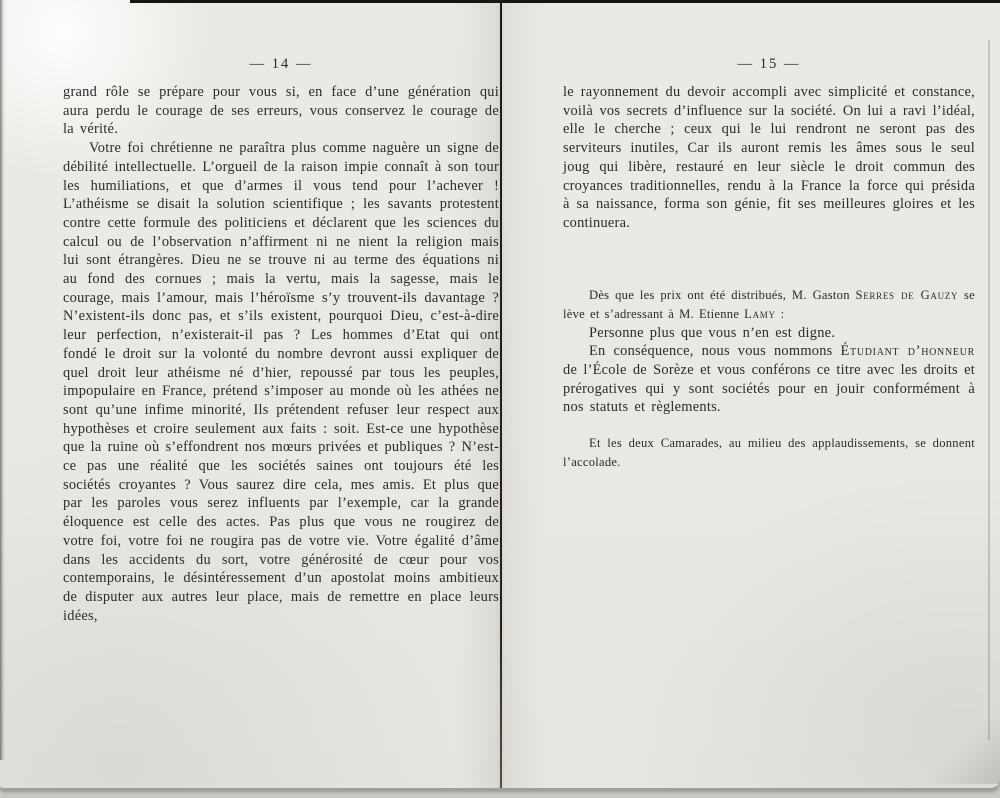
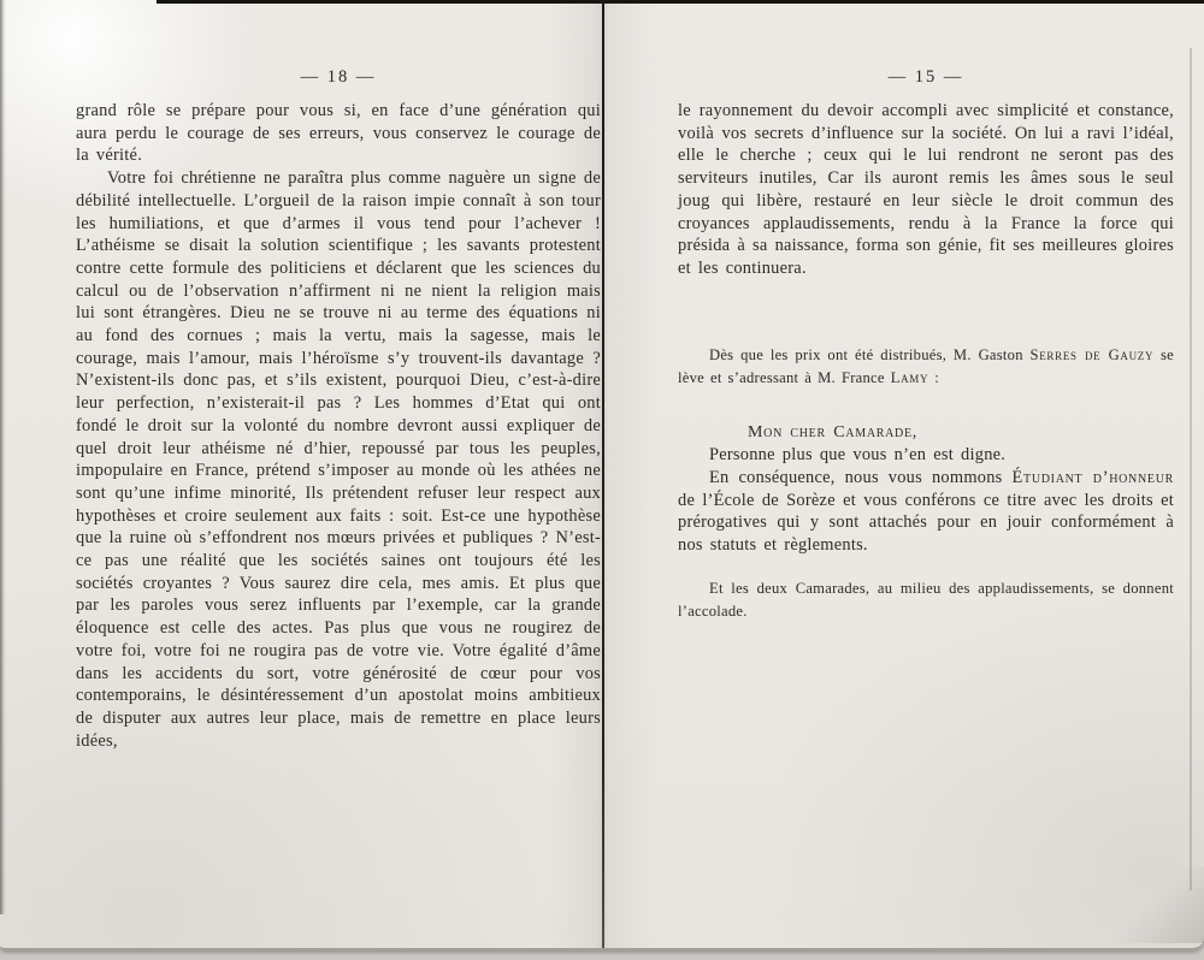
- — 14 —
+ — 18 —
  grand rôle se prépare pour vous si, en face d’une génération qui aura perdu le courage de ses erreurs, vous conservez le courage de la vérité.
  Votre foi chrétienne ne paraîtra plus comme naguère un signe de débilité intellectuelle. L’orgueil de la raison impie connaît à son tour les humiliations, et que d’armes il vous tend pour l’achever ! L’athéisme se disait la solution scientifique ; les savants protestent contre cette formule des politiciens et déclarent que les sciences du calcul ou de l’observation n’affirment ni ne nient la religion mais lui sont étrangères. Dieu ne se trouve ni au terme des équations ni au fond des cornues ; mais la vertu, mais la sagesse, mais le courage, mais l’amour, mais l’héroïsme s’y trouvent-ils davantage ? N’existent-ils donc pas, et s’ils existent, pourquoi Dieu, c’est-à-dire leur perfection, n’existerait-il pas ? Les hommes d’Etat qui ont fondé le droit sur la volonté du nombre devront aussi expliquer de quel droit leur athéisme né d’hier, repoussé par tous les peuples, impopulaire en France, prétend s’imposer au monde où les athées ne sont qu’une infime minorité, Ils prétendent refuser leur respect aux hypothèses et croire seulement aux faits : soit. Est-ce une hypothèse que la ruine où s’effondrent nos mœurs privées et publiques ? N’est-ce pas une réalité que les sociétés saines ont toujours été les sociétés croyantes ? Vous saurez dire cela, mes amis. Et plus que par les paroles vous serez influents par l’exemple, car la grande éloquence est celle des actes. Pas plus que vous ne rougirez de votre foi, votre foi ne rougira pas de votre vie. Votre égalité d’âme dans les accidents du sort, votre générosité de cœur pour vos contemporains, le désintéressement d’un apostolat moins ambitieux de disputer aux autres leur place, mais de remettre en place leurs idées,
  — 15 —
- le rayonnement du devoir accompli avec simplicité et constance, voilà vos secrets d’influence sur la société. On lui a ravi l’idéal, elle le cherche ; ceux qui le lui rendront ne seront pas des serviteurs inutiles, Car ils auront remis les âmes sous le seul joug qui libère, restauré en leur siècle le droit commun des croyances traditionnelles, rendu à la France la force qui présida à sa naissance, forma son génie, fit ses meilleures gloires et les continuera.
+ le rayonnement du devoir accompli avec simplicité et constance, voilà vos secrets d’influence sur la société. On lui a ravi l’idéal, elle le cherche ; ceux qui le lui rendront ne seront pas des serviteurs inutiles, Car ils auront remis les âmes sous le seul joug qui libère, restauré en leur siècle le droit commun des croyances applaudissements, rendu à la France la force qui présida à sa naissance, forma son génie, fit ses meilleures gloires et les continuera.
- Dès que les prix ont été distribués, M. Gaston Serres de Gauzy se lève et s’adressant à M. Etienne Lamy :
+ Dès que les prix ont été distribués, M. Gaston Serres de Gauzy se lève et s’adressant à M. France Lamy :
+ Mon cher Camarade,
  Personne plus que vous n’en est digne.
- En conséquence, nous vous nommons Étudiant d’honneur de l’École de Sorèze et vous conférons ce titre avec les droits et prérogatives qui y sont sociétés pour en jouir conformément à nos statuts et règlements.
+ En conséquence, nous vous nommons Étudiant d’honneur de l’École de Sorèze et vous conférons ce titre avec les droits et prérogatives qui y sont attachés pour en jouir conformément à nos statuts et règlements.
  Et les deux Camarades, au milieu des applaudissements, se donnent l’accolade.
